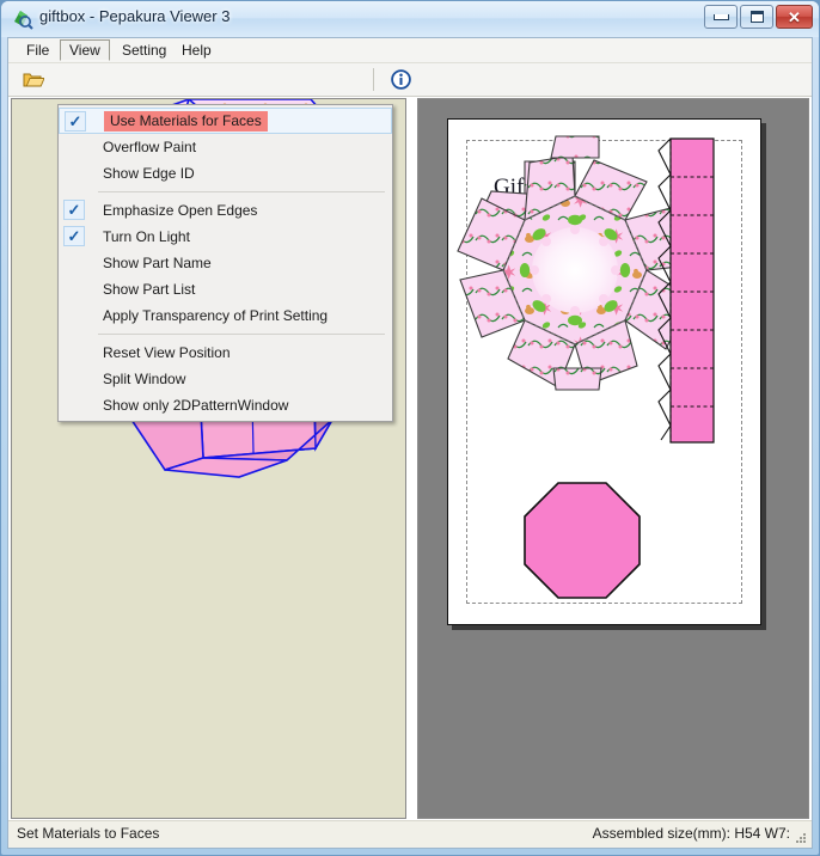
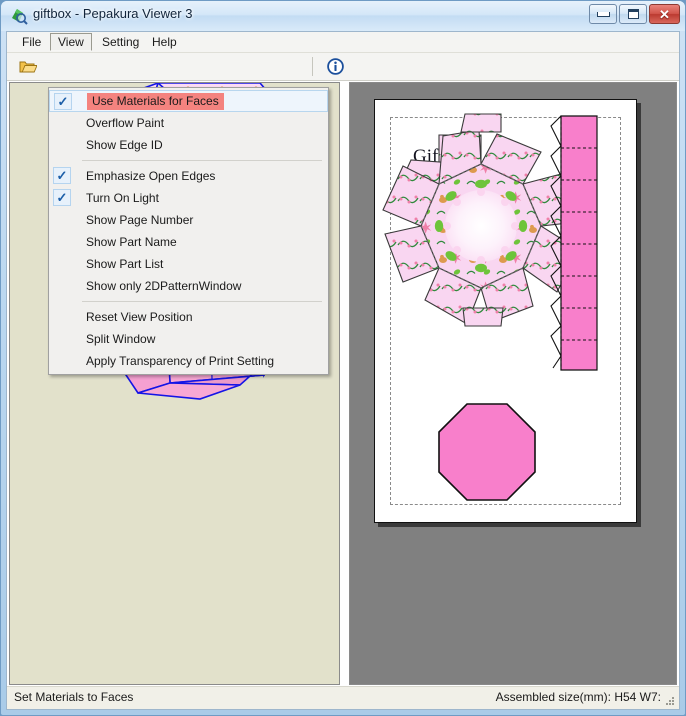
  giftbox - Pepakura Viewer 3
  ✕
  File
  View
  Setting
  Help
  Set Materials to Faces
  Assembled size(mm): H54 W7:
  ✓
  Use Materials for Faces
  Overflow Paint
  Show Edge ID
  ✓
  Emphasize Open Edges
  ✓
  Turn On Light
+ Show Page Number
  Show Part Name
  Show Part List
- Apply Transparency of Print Setting
+ Show only 2DPatternWindow
  Reset View Position
  Split Window
- Show only 2DPatternWindow
+ Apply Transparency of Print Setting
